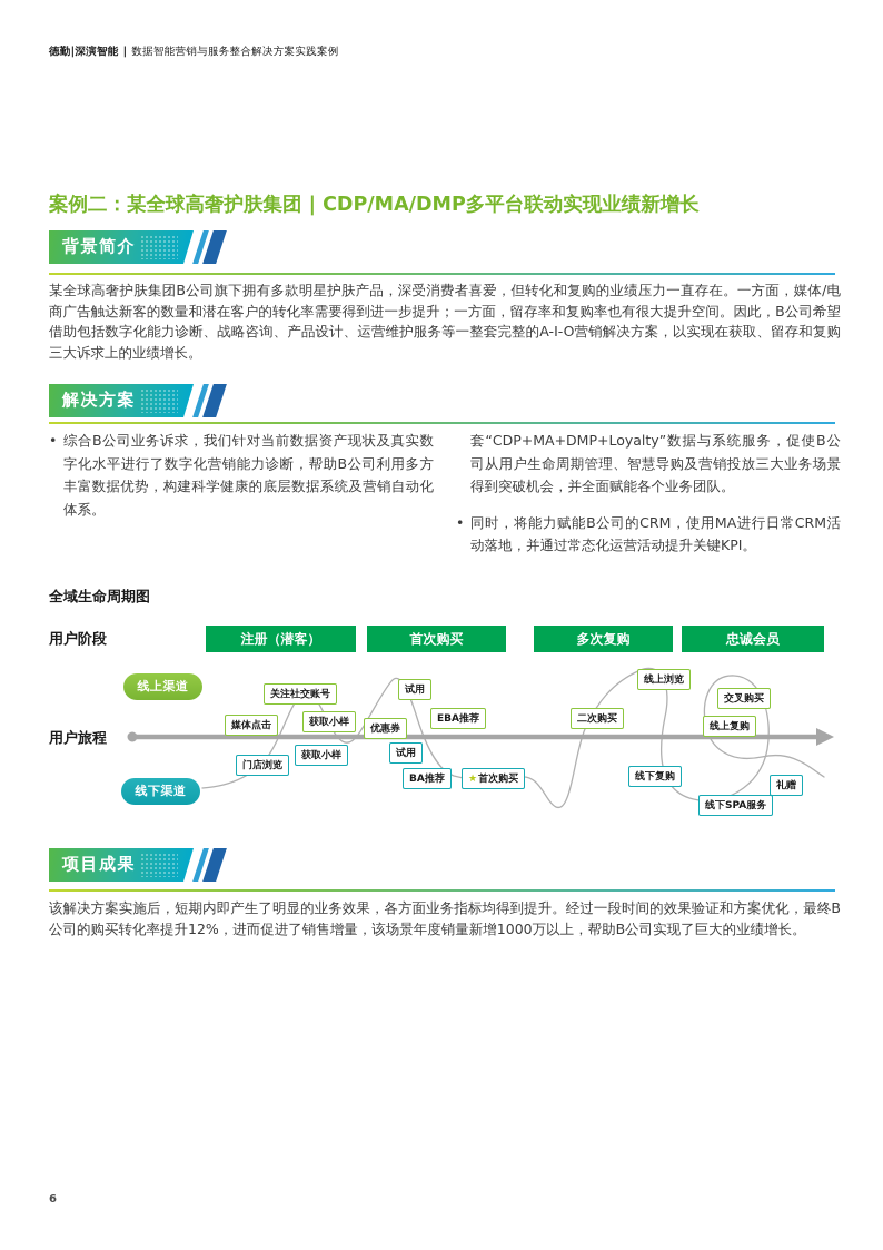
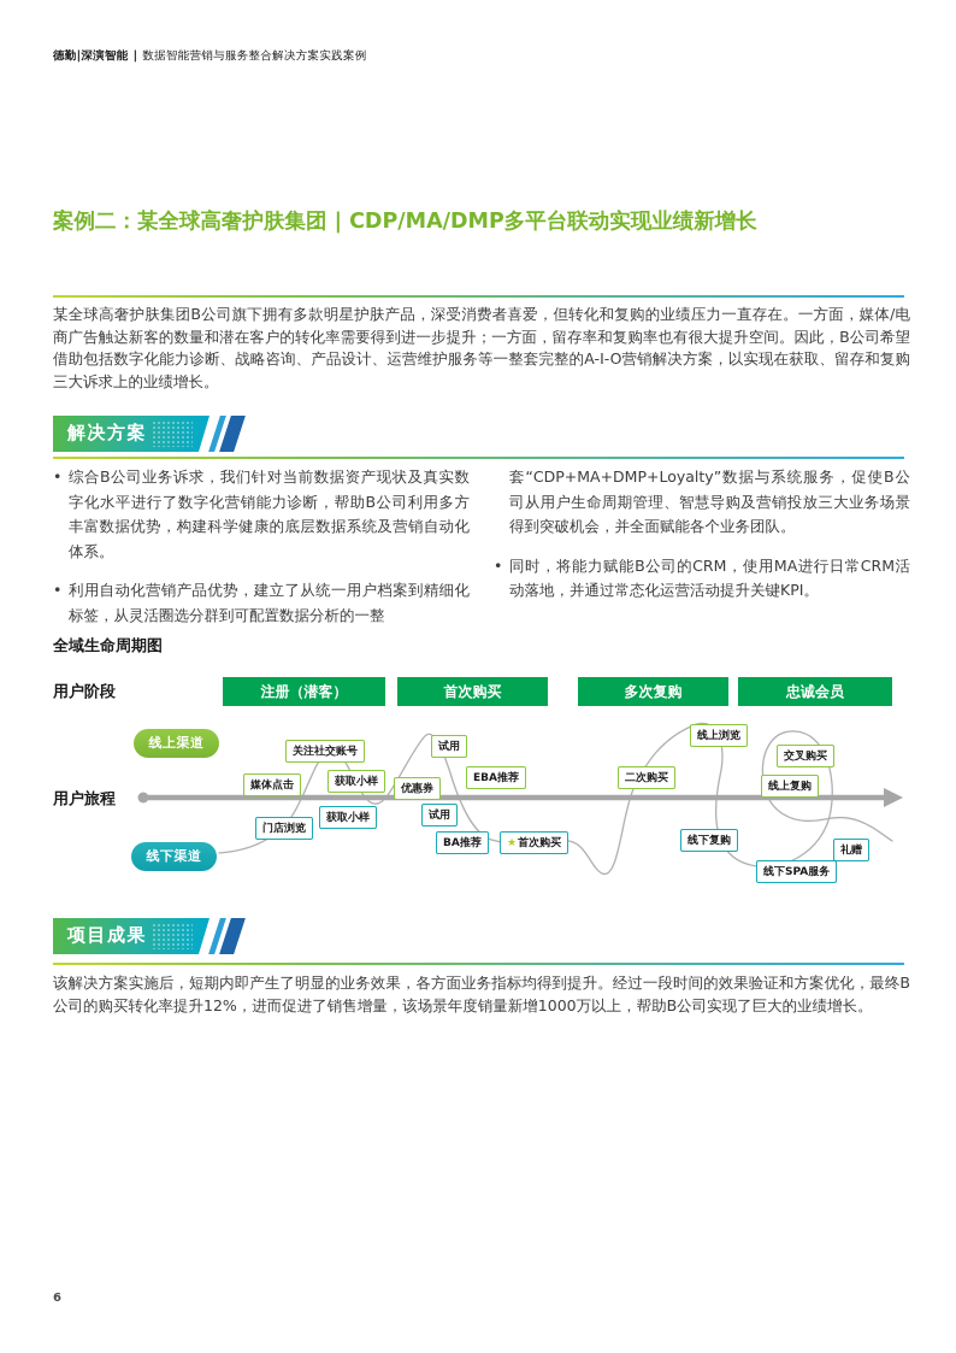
  德勤|深演智能 | 数据智能营销与服务整合解决方案实践案例
  案例二：某全球高奢护肤集团 | CDP/MA/DMP多平台联动实现业绩新增长
- 背景简介
  某全球高奢护肤集团B公司旗下拥有多款明星护肤产品，深受消费者喜爱，但转化和复购的业绩压力一直存在。一方面，媒体/电商广告触达新客的数量和潜在客户的转化率需要得到进一步提升；一方面，留存率和复购率也有很大提升空间。因此，B公司希望借助包括数字化能力诊断、战略咨询、产品设计、运营维护服务等一整套完整的A-I-O营销解决方案，以实现在获取、留存和复购三大诉求上的业绩增长。
  解决方案
  综合B公司业务诉求，我们针对当前数据资产现状及真实数字化水平进行了数字化营销能力诊断，帮助B公司利用多方丰富数据优势，构建科学健康的底层数据系统及营销自动化体系。
+ 利用自动化营销产品优势，建立了从统一用户档案到精细化标签，从灵活圈选分群到可配置数据分析的一整
  套“CDP+MA+DMP+Loyalty”数据与系统服务，促使B公司从用户生命周期管理、智慧导购及营销投放三大业务场景得到突破机会，并全面赋能各个业务团队。
  同时，将能力赋能B公司的CRM，使用MA进行日常CRM活动落地，并通过常态化运营活动提升关键KPI。
  全域生命周期图
  用户阶段
  注册（潜客）
  首次购买
  多次复购
  忠诚会员
  线上渠道
  线下渠道
  用户旅程
  关注社交账号
  媒体点击
  获取小样
  优惠券
  试用
  EBA推荐
  二次购买
  线上浏览
  交叉购买
  线上复购
  门店浏览
  获取小样
  试用
  BA推荐
  ★首次购买
  线下复购
  礼赠
  线下SPA服务
  项目成果
  该解决方案实施后，短期内即产生了明显的业务效果，各方面业务指标均得到提升。经过一段时间的效果验证和方案优化，最终B公司的购买转化率提升12%，进而促进了销售增量，该场景年度销量新增1000万以上，帮助B公司实现了巨大的业绩增长。
  6
